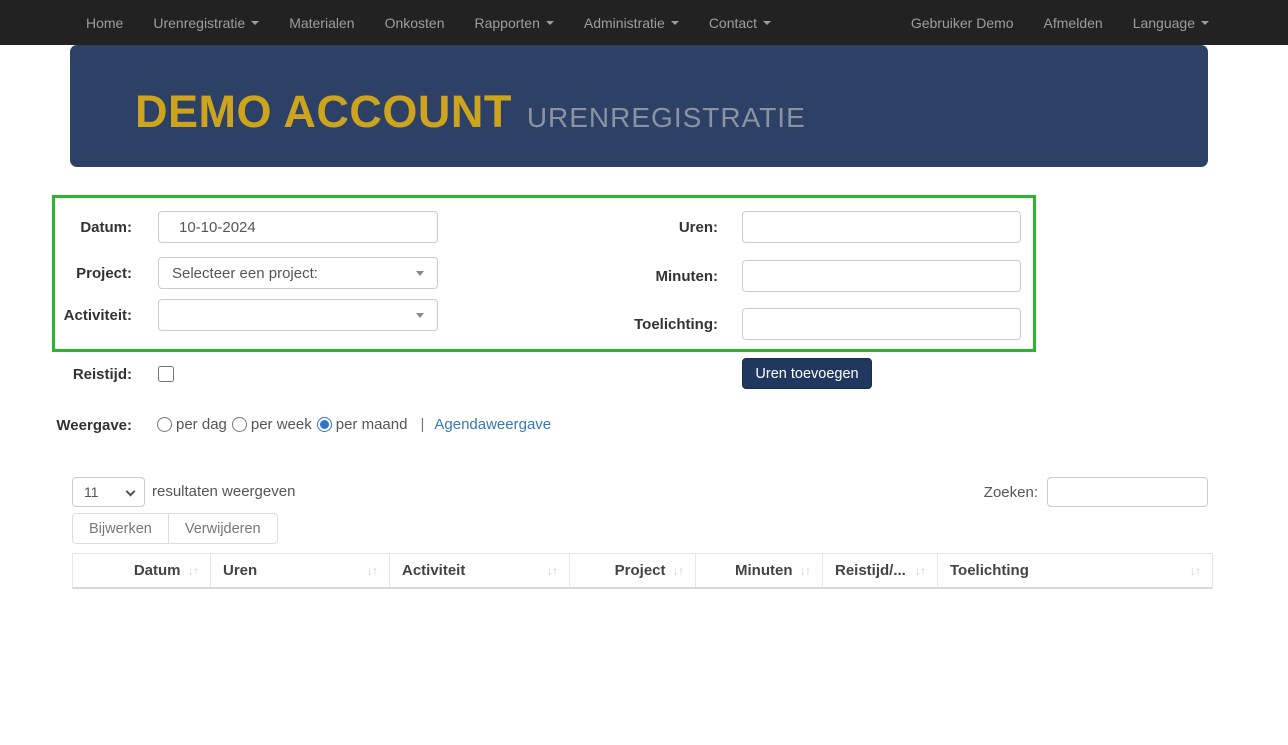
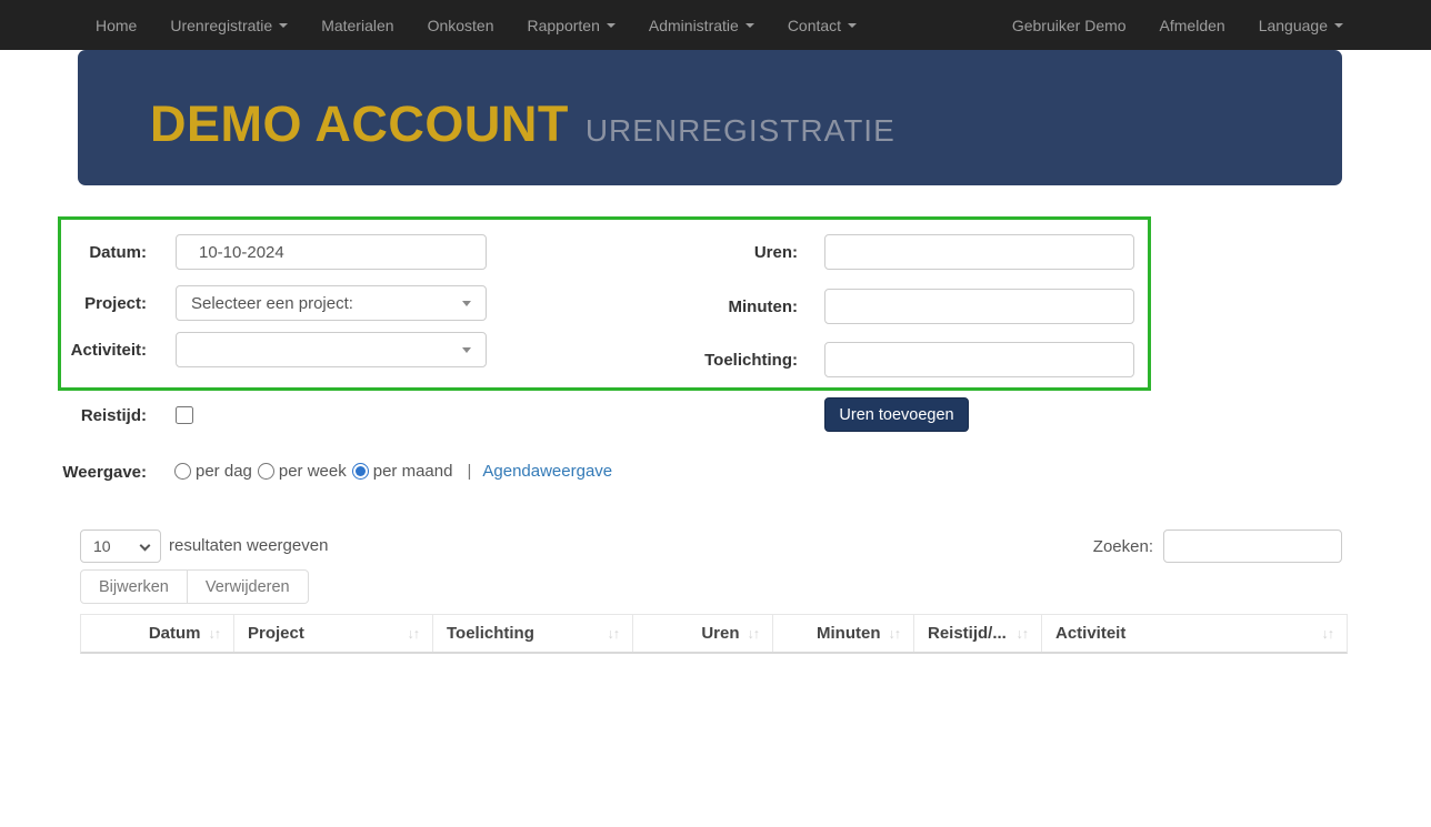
  Home
  Urenregistratie
  Materialen
  Onkosten
  Rapporten
  Administratie
  Contact
  Gebruiker Demo
  Afmelden
  Language
  DEMO ACCOUNT
  URENREGISTRATIE
  Datum:
  10-10-2024
  Project:
  Selecteer een project:
  Activiteit:
  Uren:
  Minuten:
  Toelichting:
  Reistijd:
  Uren toevoegen
  Weergave:
  per dag
  per week
  per maand
  |
  Agendaweergave
- 11
+ 10
  resultaten weergeven
  Zoeken:
  Bijwerken
  Verwijderen
  Datum
  ↓↑
- Uren
+ Project
  ↓↑
- Activiteit
+ Toelichting
  ↓↑
- Project
+ Uren
  ↓↑
  Minuten
  ↓↑
  Reistijd/...
  ↓↑
- Toelichting
+ Activiteit
  ↓↑
